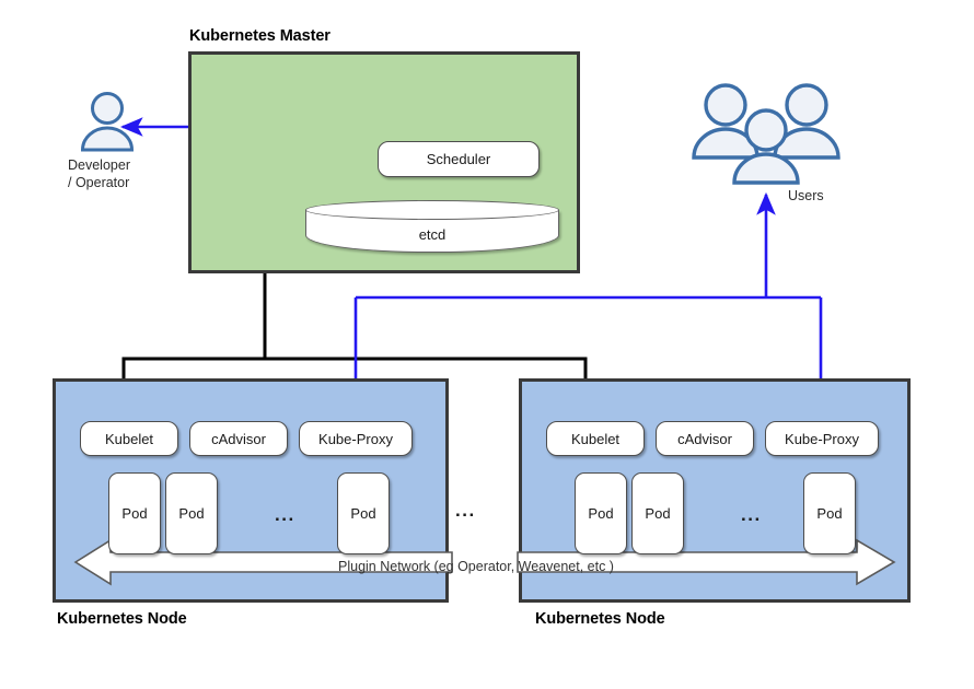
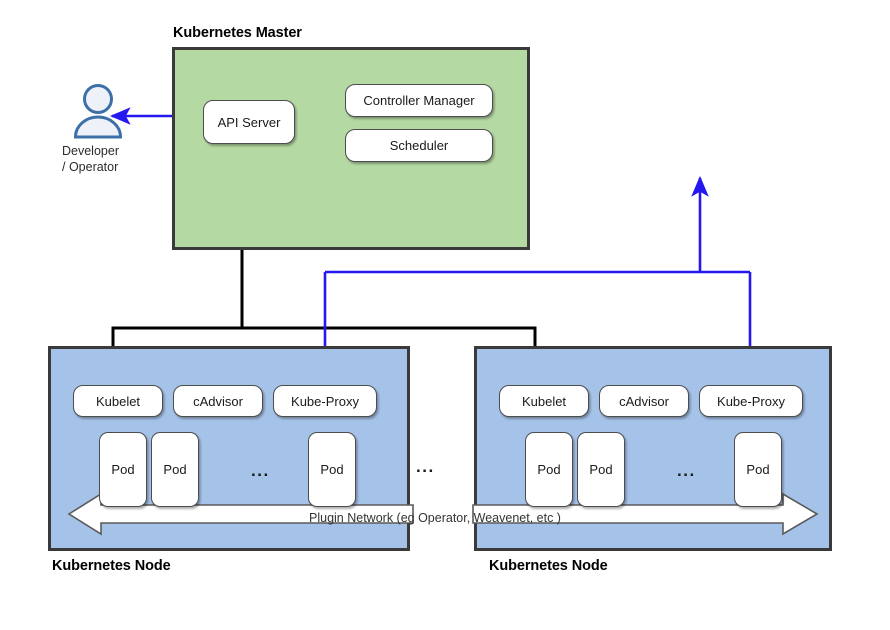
  Developer
  / Operator
- Users
  Kubernetes Master
+ API Server
+ Controller Manager
  Scheduler
- etcd
  Kubelet
  cAdvisor
  Kube-Proxy
  Pod
  Pod
  ...
  Pod
  Kubernetes Node
  Kubelet
  cAdvisor
  Kube-Proxy
  Pod
  Pod
  ...
  Pod
  Kubernetes Node
  ...
  Plugin Network (eg Operator, Weavenet, etc )
